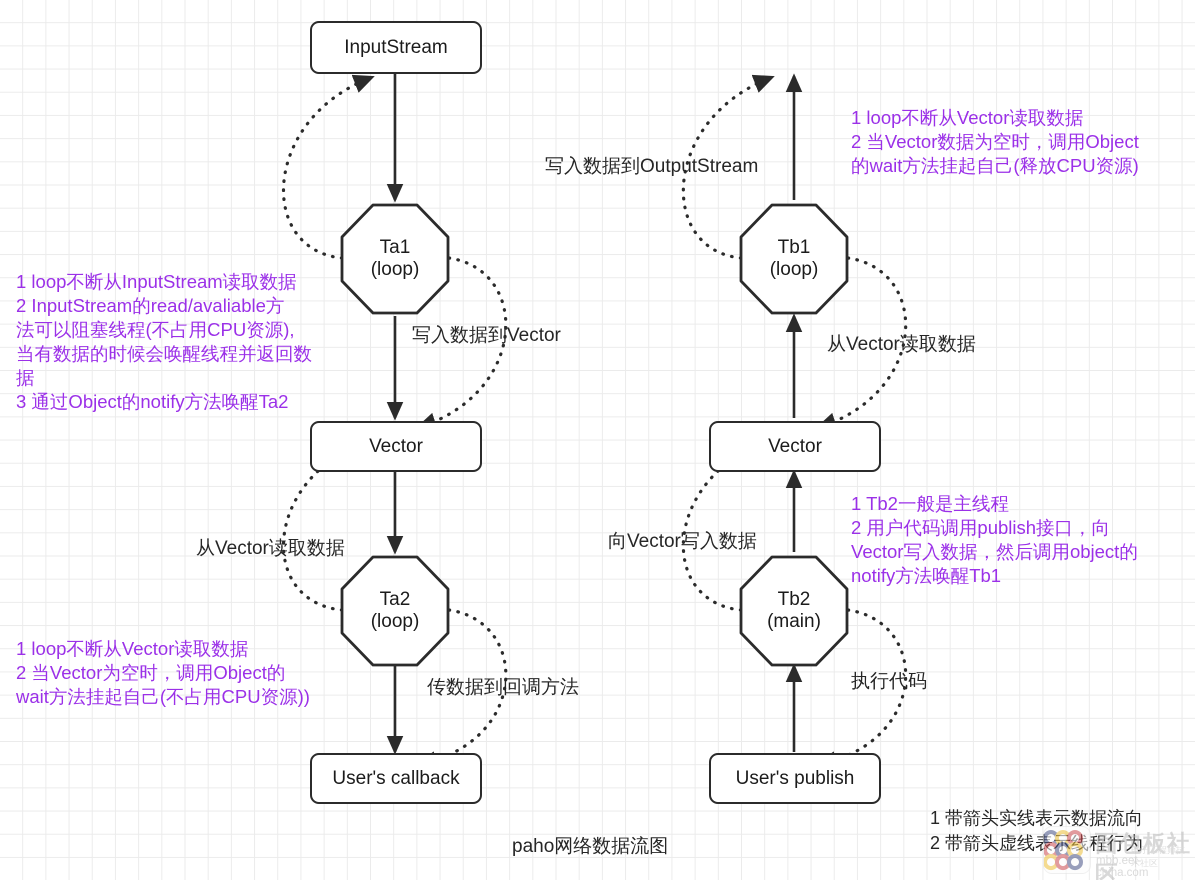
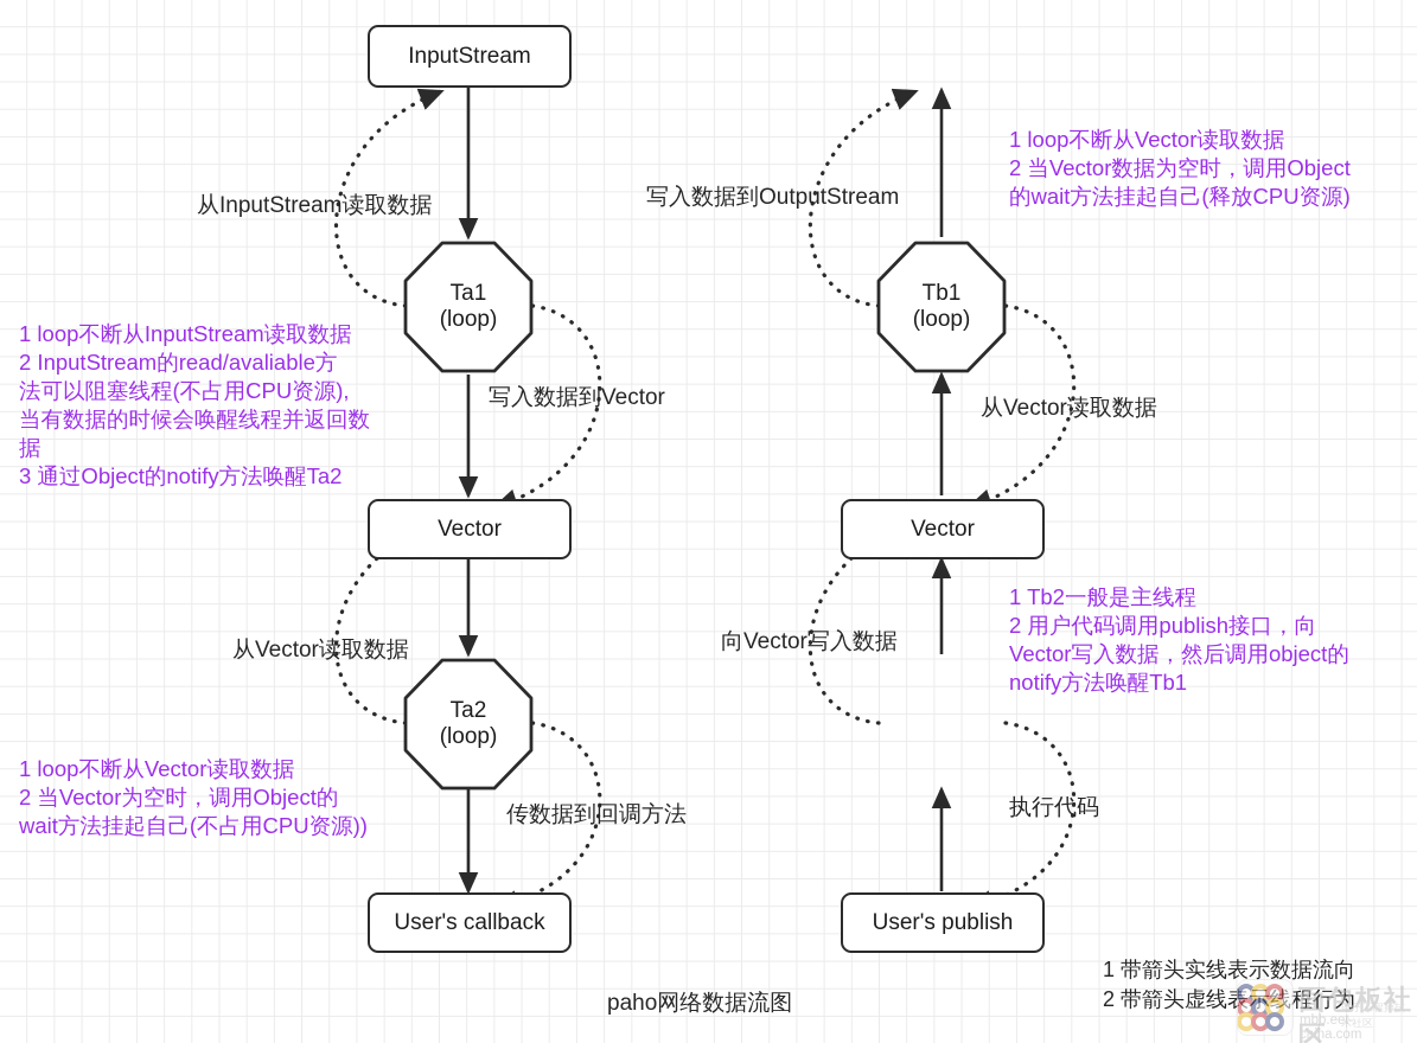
  InputStream
  Ta1
  (loop)
  Vector
  Ta2
  (loop)
  User's callback
  Tb1
  (loop)
  Vector
- Tb2
- (main)
  User's publish
+ 从InputStream读取数据
  写入数据到Vector
  从Vector读取数据
  传数据到回调方法
  写入数据到OutputStream
  从Vector读取数据
  向Vector写入数据
  执行代码
  1 loop不断从InputStream读取数据
  2 InputStream的read/avaliable方
  法可以阻塞线程(不占用CPU资源),
  当有数据的时候会唤醒线程并返回数
  据
  3 通过Object的notify方法唤醒Ta2
  1 loop不断从Vector读取数据
  2 当Vector为空时，调用Object的
  wait方法挂起自己(不占用CPU资源))
  1 loop不断从Vector读取数据
  2 当Vector数据为空时，调用Object
  的wait方法挂起自己(释放CPU资源)
  1 Tb2一般是主线程
  2 用户代码调用publish接口，向
  Vector写入数据，然后调用object的
  notify方法唤醒Tb1
  paho网络数据流图
  1 带箭头实线表示数据流向
  2 带箭头虚线表示线程行为
  面包板社区
  电子工程师技术社区
  mbb.eet-china.com
